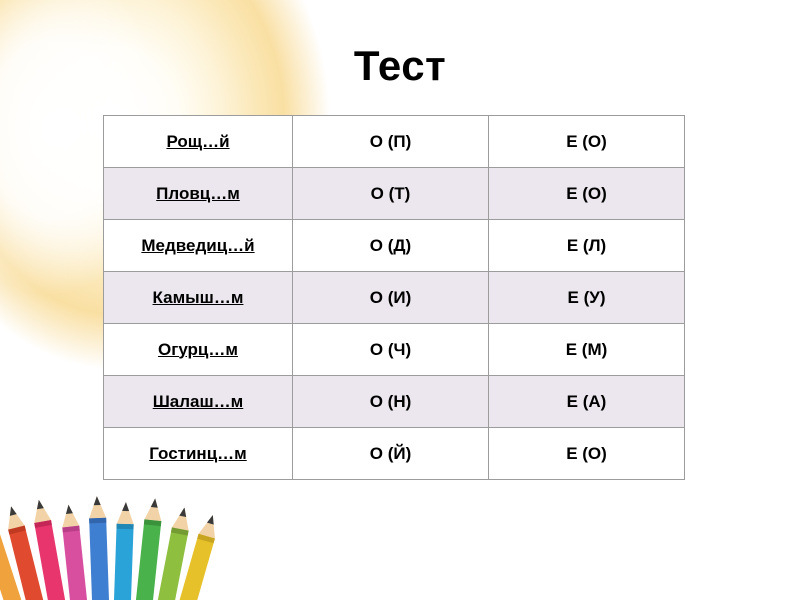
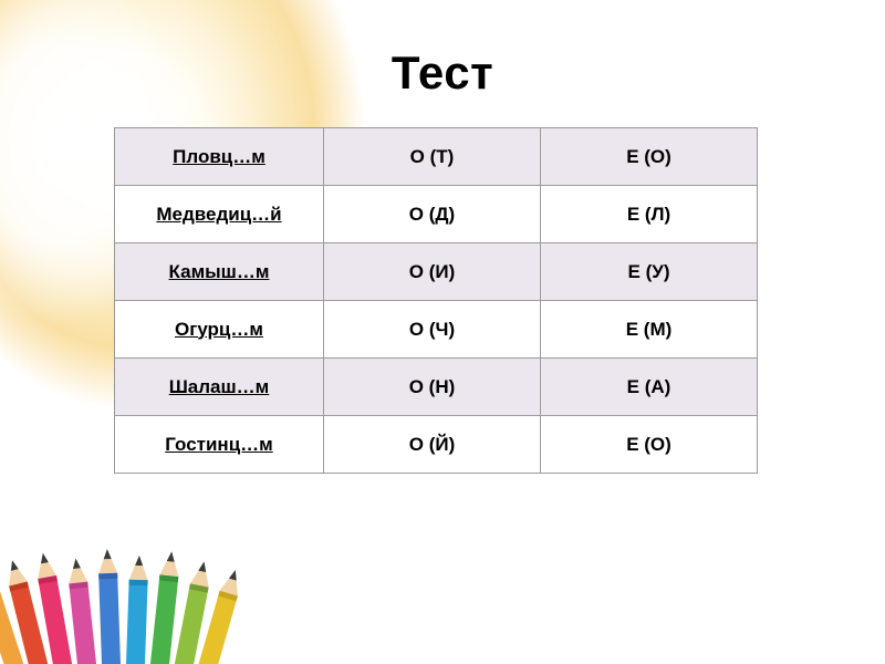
  Тест
- Рощ…й	О (П)	Е (О)
  Пловц…м	О (Т)	Е (О)
  Медведиц…й	О (Д)	Е (Л)
  Камыш…м	О (И)	Е (У)
  Огурц…м	О (Ч)	Е (М)
  Шалаш…м	О (Н)	Е (А)
  Гостинц…м	О (Й)	Е (О)
